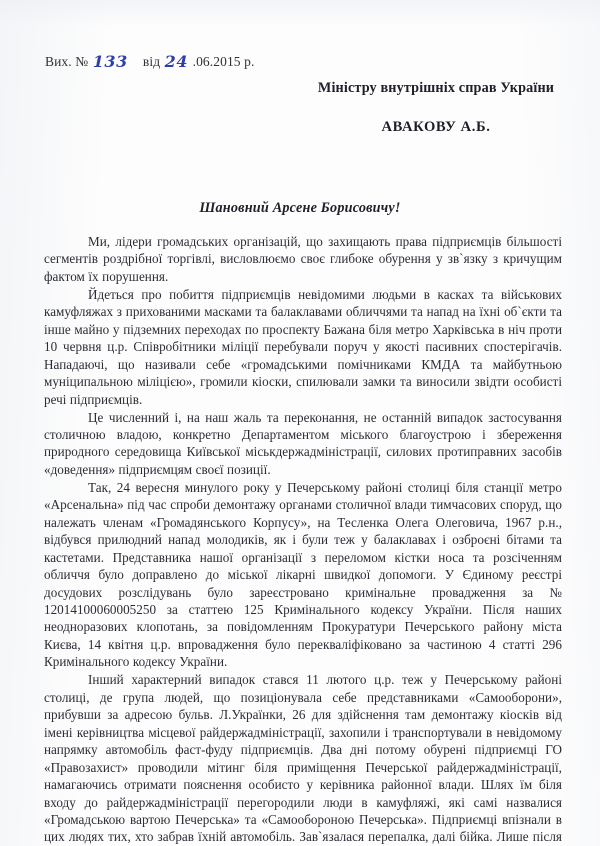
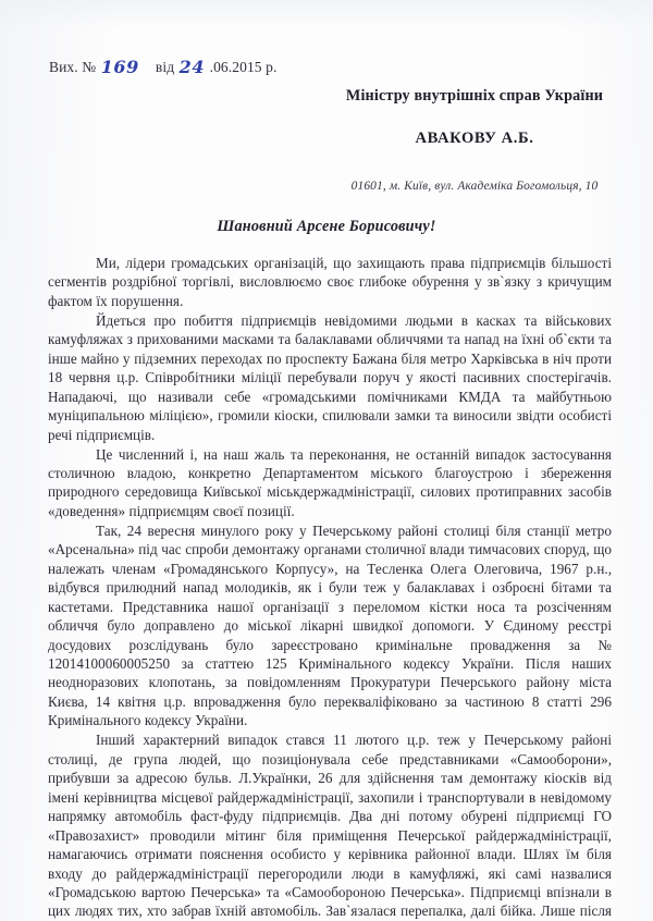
- Вих. № 133 від 24 .06.2015 р.
+ Вих. № 169 від 24 .06.2015 р.
  Міністру внутрішніх справ України
  АВАКОВУ А.Б.
+ 01601, м. Київ, вул. Академіка Богомольця, 10
  Шановний Арсене Борисовичу!
  Ми, лідери громадських організацій, що захищають права підприємців більшості сегментів роздрібної торгівлі, висловлюємо своє глибоке обурення у зв`язку з кричущим фактом їх порушення.
- Йдеться про побиття підприємців невідомими людьми в касках та військових камуфляжах з прихованими масками та балаклавами обличчями та напад на їхні об`єкти та інше майно у підземних переходах по проспекту Бажана біля метро Харківська в ніч проти 10 червня ц.р. Співробітники міліції перебували поруч у якості пасивних спостерігачів. Нападаючі, що називали себе «громадськими помічниками КМДА та майбутньою муніципальною міліцією», громили кіоски, спилювали замки та виносили звідти особисті речі підприємців.
+ Йдеться про побиття підприємців невідомими людьми в касках та військових камуфляжах з прихованими масками та балаклавами обличчями та напад на їхні об`єкти та інше майно у підземних переходах по проспекту Бажана біля метро Харківська в ніч проти 18 червня ц.р. Співробітники міліції перебували поруч у якості пасивних спостерігачів. Нападаючі, що називали себе «громадськими помічниками КМДА та майбутньою муніципальною міліцією», громили кіоски, спилювали замки та виносили звідти особисті речі підприємців.
  Це численний і, на наш жаль та переконання, не останній випадок застосування столичною владою, конкретно Департаментом міського благоустрою і збереження природного середовища Київської міськдержадміністрації, силових протиправних засобів «доведення» підприємцям своєї позиції.
- Так, 24 вересня минулого року у Печерському районі столиці біля станції метро «Арсенальна» під час спроби демонтажу органами столичної влади тимчасових споруд, що належать членам «Громадянського Корпусу», на Тесленка Олега Олеговича, 1967 р.н., відбувся прилюдний напад молодиків, як і були теж у балаклавах і озброєні бітами та кастетами. Представника нашої організації з переломом кістки носа та розсіченням обличчя було доправлено до міської лікарні швидкої допомоги. У Єдиному реєстрі досудових розслідувань було зареєстровано кримінальне провадження за № 12014100060005250 за статтею 125 Кримінального кодексу України. Після наших неодноразових клопотань, за повідомленням Прокуратури Печерського району міста Києва, 14 квітня ц.р. впровадження було перекваліфіковано за частиною 4 статті 296 Кримінального кодексу України.
+ Так, 24 вересня минулого року у Печерському районі столиці біля станції метро «Арсенальна» під час спроби демонтажу органами столичної влади тимчасових споруд, що належать членам «Громадянського Корпусу», на Тесленка Олега Олеговича, 1967 р.н., відбувся прилюдний напад молодиків, як і були теж у балаклавах і озброєні бітами та кастетами. Представника нашої організації з переломом кістки носа та розсіченням обличчя було доправлено до міської лікарні швидкої допомоги. У Єдиному реєстрі досудових розслідувань було зареєстровано кримінальне провадження за № 12014100060005250 за статтею 125 Кримінального кодексу України. Після наших неодноразових клопотань, за повідомленням Прокуратури Печерського району міста Києва, 14 квітня ц.р. впровадження було перекваліфіковано за частиною 8 статті 296 Кримінального кодексу України.
  Інший характерний випадок стався 11 лютого ц.р. теж у Печерському районі столиці, де група людей, що позиціонувала себе представниками «Самооборони», прибувши за адресою бульв. Л.Українки, 26 для здійснення там демонтажу кіосків від імені керівництва місцевої райдержадміністрації, захопили і транспортували в невідомому напрямку автомобіль фаст-фуду підприємців. Два дні потому обурені підприємці ГО «Правозахист» проводили мітинг біля приміщення Печерської райдержадміністрації, намагаючись отримати пояснення особисто у керівника районної влади. Шлях їм біля входу до райдержадміністрації перегородили люди в камуфляжі, які самі назвалися «Громадською вартою Печерська» та «Самообороною Печерська». Підприємці впізнали в цих людях тих, хто забрав їхній автомобіль. Зав`язалася перепалка, далі бійка. Лише після
